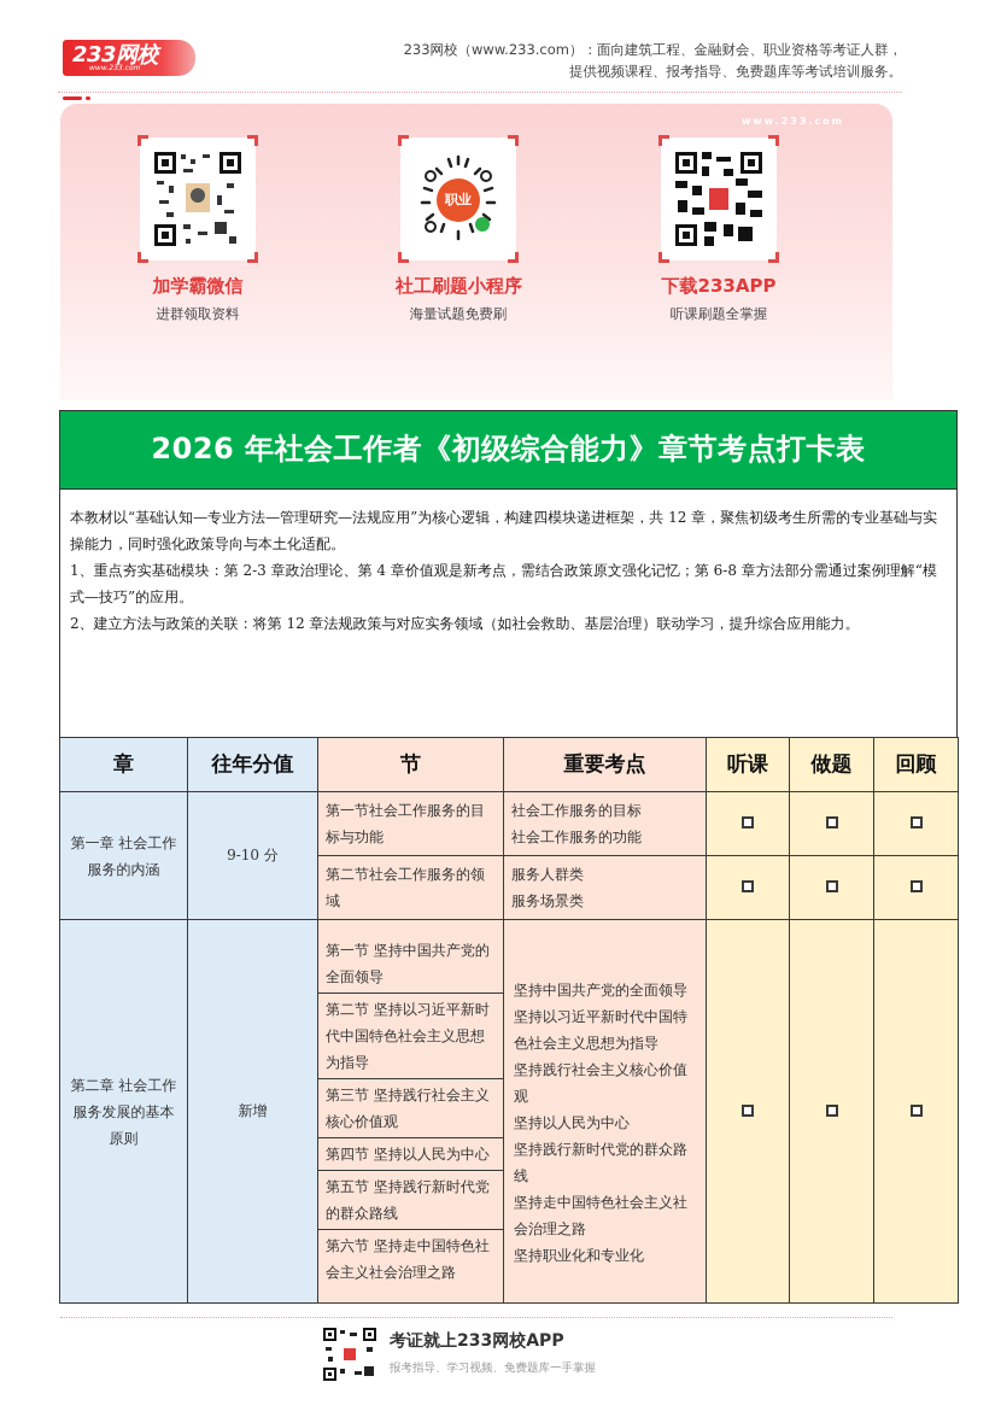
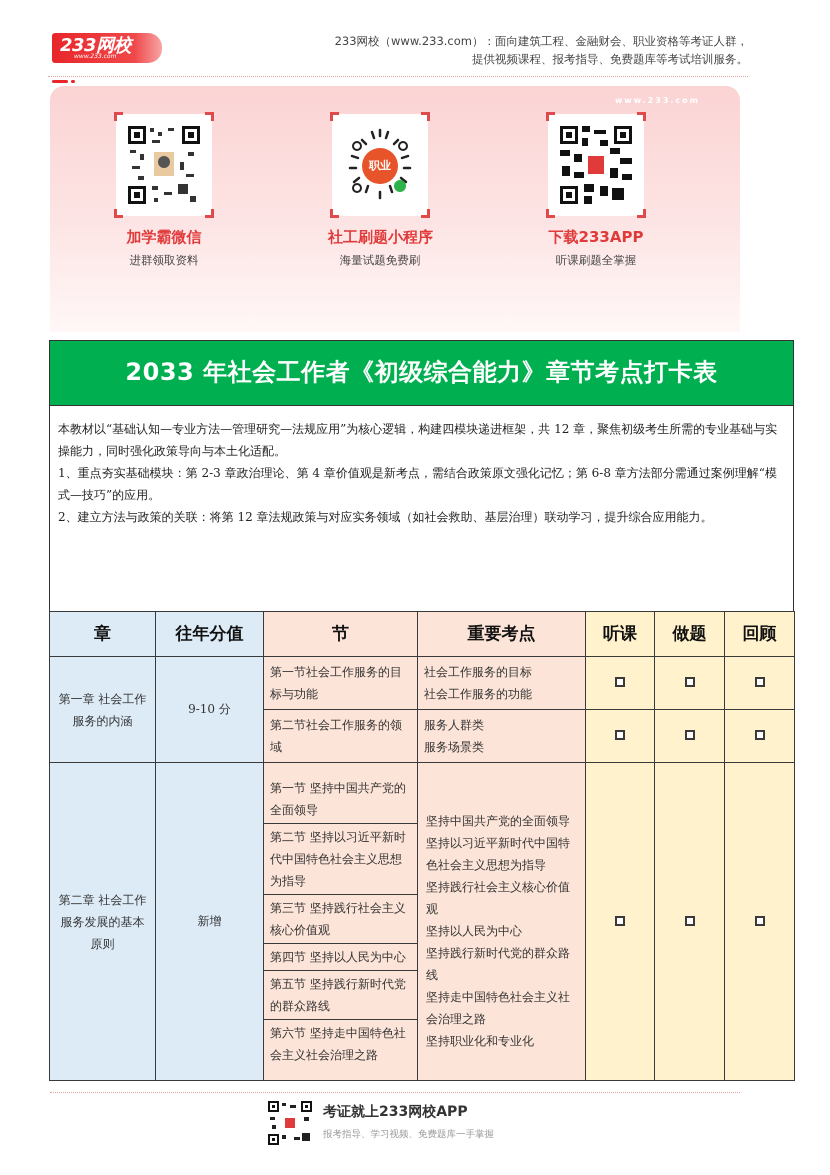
  233网校
  233网校（www.233.com）：面向建筑工程、金融财会、职业资格等考证人群，
  提供视频课程、报考指导、免费题库等考试培训服务。
  www.233.com
  加学霸微信
  进群领取资料
  职业
  社工刷题小程序
  海量试题免费刷
  下载233APP
  听课刷题全掌握
- 2026 年社会工作者《初级综合能力》章节考点打卡表
+ 2033 年社会工作者《初级综合能力》章节考点打卡表
  本教材以“基础认知—专业方法—管理研究—法规应用”为核心逻辑，构建四模块递进框架，共 12 章，聚焦初级考生所需的专业基础与实操能力，同时强化政策导向与本土化适配。
  1、重点夯实基础模块：第 2-3 章政治理论、第 4 章价值观是新考点，需结合政策原文强化记忆；第 6-8 章方法部分需通过案例理解“模式—技巧”的应用。
  2、建立方法与政策的关联：将第 12 章法规政策与对应实务领域（如社会救助、基层治理）联动学习，提升综合应用能力。
  章	往年分值	节	重要考点	听课	做题	回顾
  第一章 社会工作服务的内涵	9-10 分	第一节社会工作服务的目标与功能	社会工作服务的目标 社会工作服务的功能
  第二节社会工作服务的领域	服务人群类 服务场景类
  第二章 社会工作服务发展的基本原则	新增	第一节 坚持中国共产党的全面领导 第二节 坚持以习近平新时代中国特色社会主义思想为指导 第三节 坚持践行社会主义核心价值观 第四节 坚持以人民为中心 第五节 坚持践行新时代党的群众路线 第六节 坚持走中国特色社会主义社会治理之路	坚持中国共产党的全面领导 坚持以习近平新时代中国特色社会主义思想为指导 坚持践行社会主义核心价值观 坚持以人民为中心 坚持践行新时代党的群众路线 坚持走中国特色社会主义社会治理之路 坚持职业化和专业化
  考证就上233网校APP
  报考指导、学习视频、免费题库一手掌握
